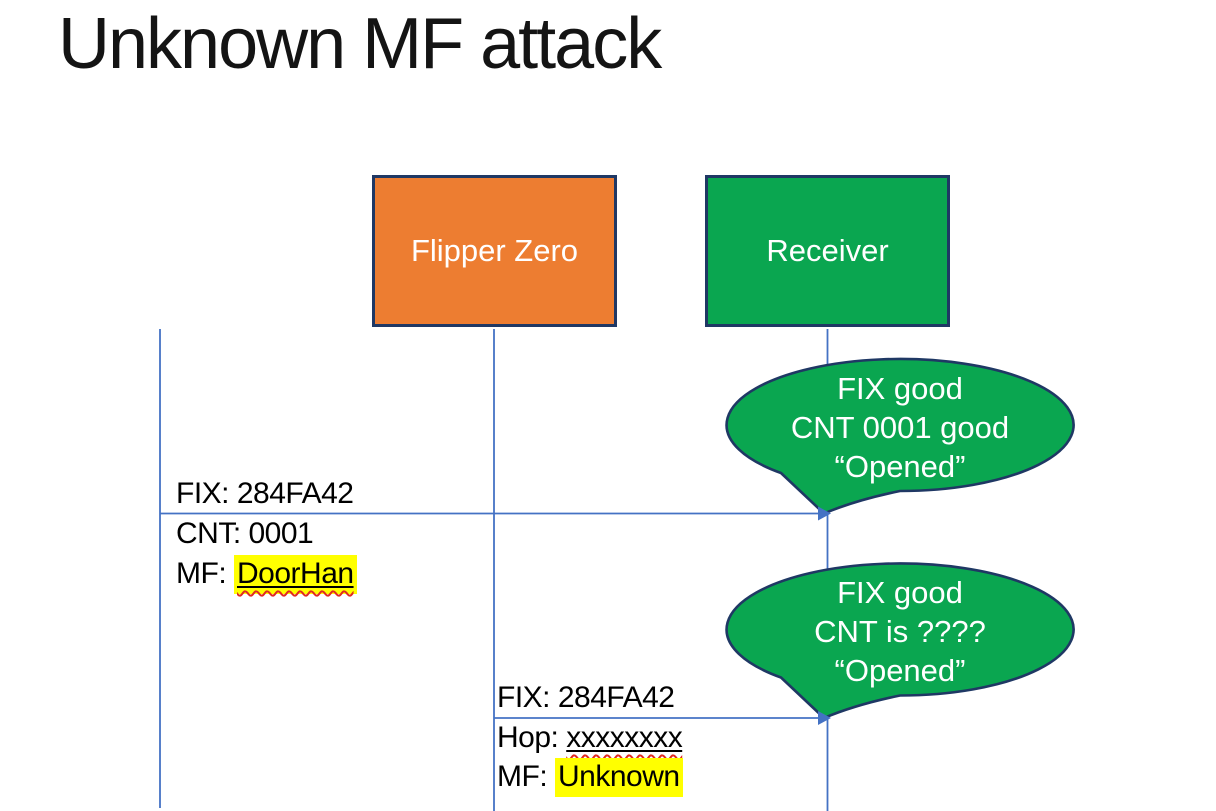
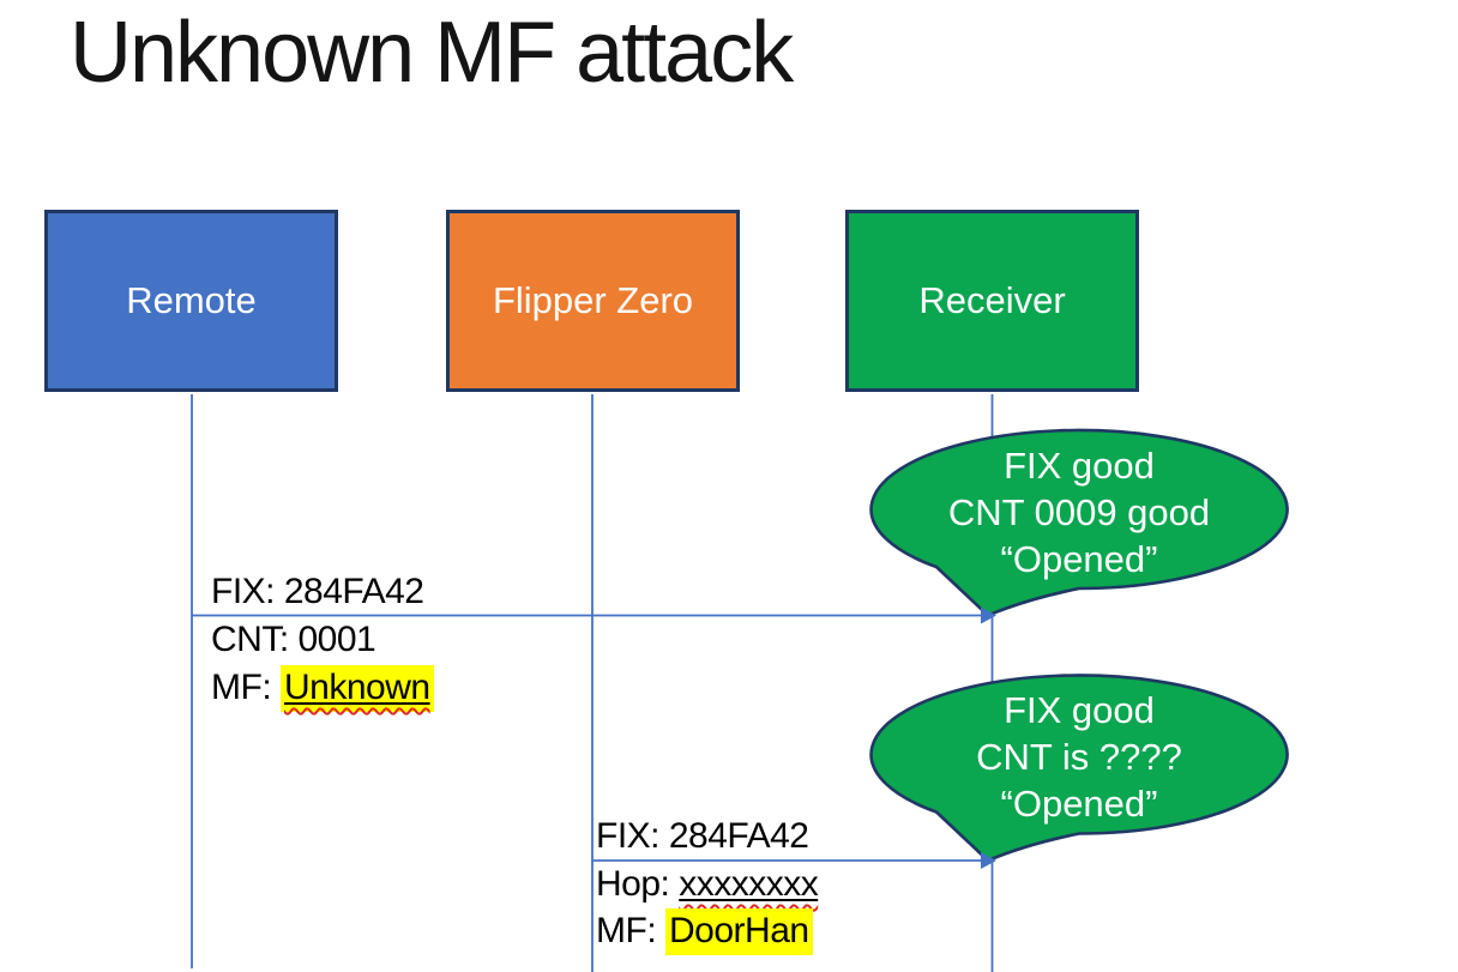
  Unknown MF attack
+ Remote
  Flipper Zero
  Receiver
  FIX good
- CNT 0001 good
+ CNT 0009 good
  “Opened”
  FIX good
  CNT is ????
  “Opened”
  FIX: 284FA42
  CNT: 0001
- MF: DoorHan
+ MF: Unknown
  FIX: 284FA42
  Hop: xxxxxxxx
- MF: Unknown
+ MF: DoorHan
